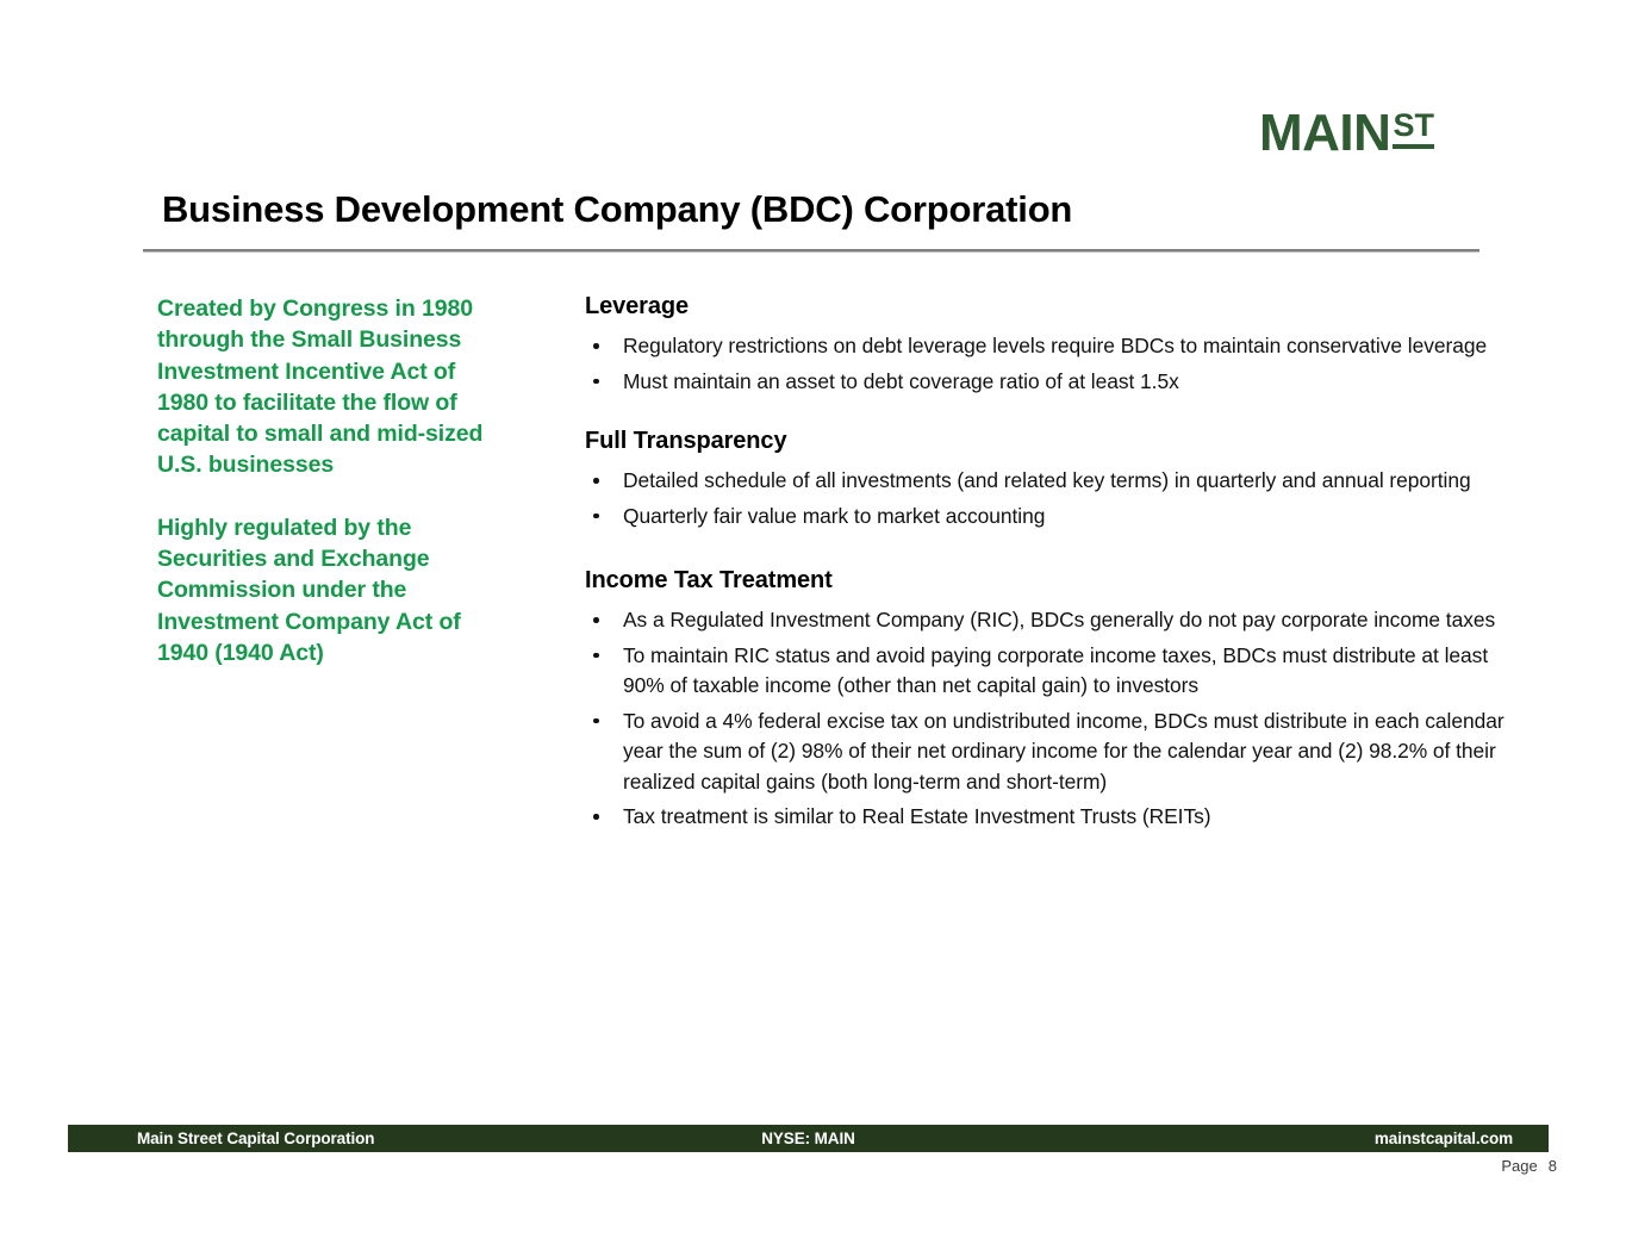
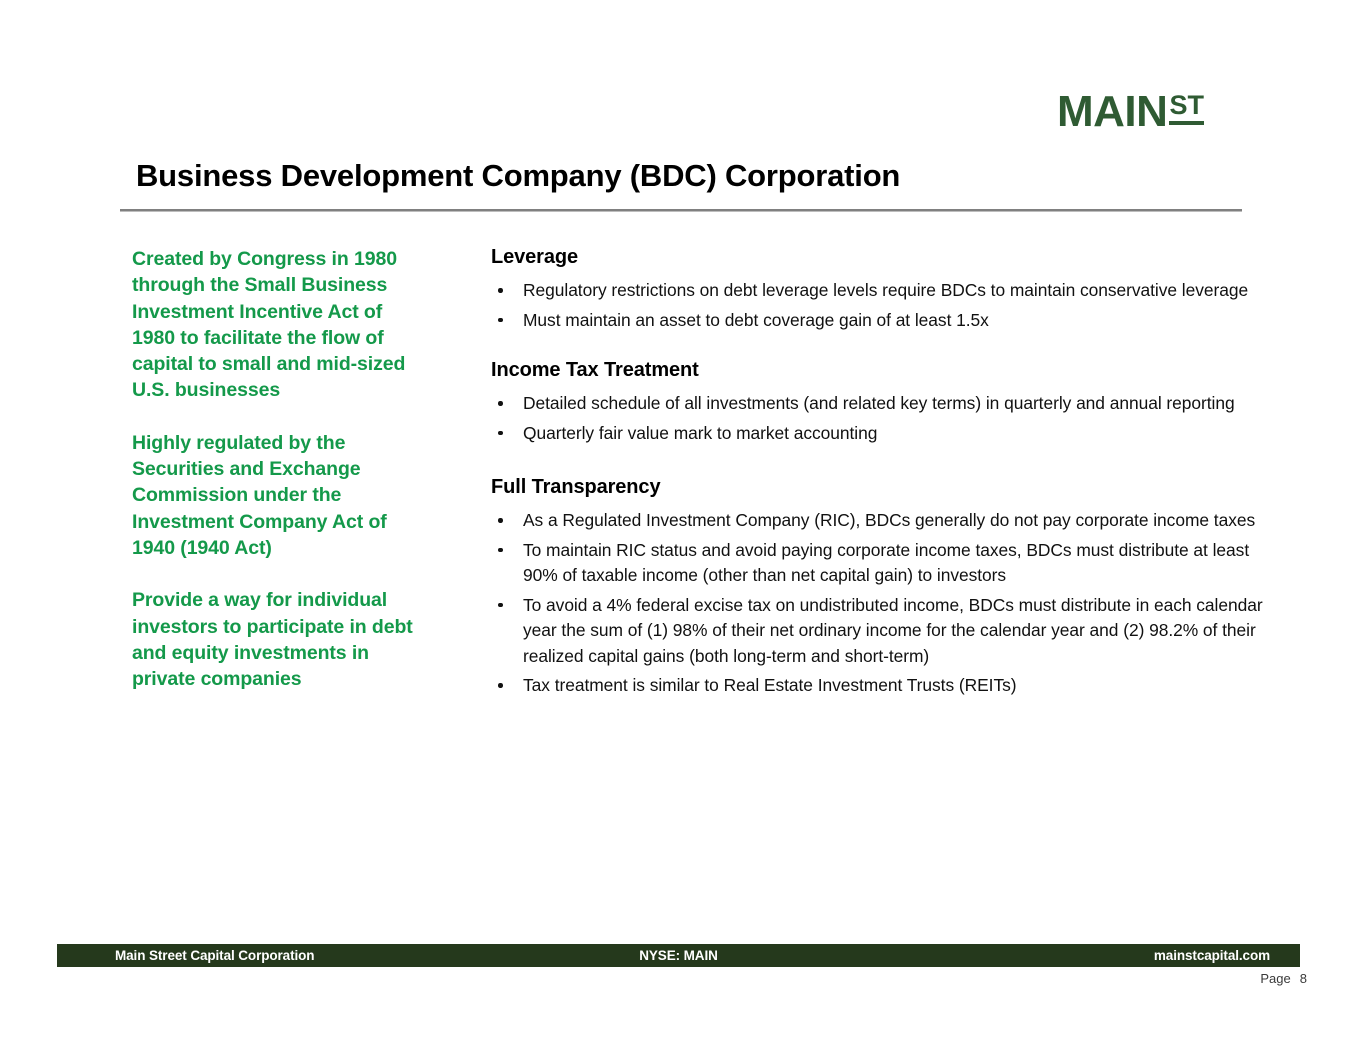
  MAIN
  ST
  Business Development Company (BDC) Corporation
  Created by Congress in 1980 through the Small Business Investment Incentive Act of 1980 to facilitate the flow of capital to small and mid-sized U.S. businesses
  Highly regulated by the Securities and Exchange Commission under the Investment Company Act of 1940 (1940 Act)
+ Provide a way for individual investors to participate in debt and equity investments in private companies
  Leverage
  Regulatory restrictions on debt leverage levels require BDCs to maintain conservative leverage
- Must maintain an asset to debt coverage ratio of at least 1.5x
+ Must maintain an asset to debt coverage gain of at least 1.5x
- Full Transparency
+ Income Tax Treatment
  Detailed schedule of all investments (and related key terms) in quarterly and annual reporting
  Quarterly fair value mark to market accounting
- Income Tax Treatment
+ Full Transparency
  As a Regulated Investment Company (RIC), BDCs generally do not pay corporate income taxes
  To maintain RIC status and avoid paying corporate income taxes, BDCs must distribute at least 90% of taxable income (other than net capital gain) to investors
- To avoid a 4% federal excise tax on undistributed income, BDCs must distribute in each calendar year the sum of (2) 98% of their net ordinary income for the calendar year and (2) 98.2% of their realized capital gains (both long-term and short-term)
+ To avoid a 4% federal excise tax on undistributed income, BDCs must distribute in each calendar year the sum of (1) 98% of their net ordinary income for the calendar year and (2) 98.2% of their realized capital gains (both long-term and short-term)
  Tax treatment is similar to Real Estate Investment Trusts (REITs)
  Main Street Capital Corporation
  NYSE: MAIN
  mainstcapital.com
  Page 8
